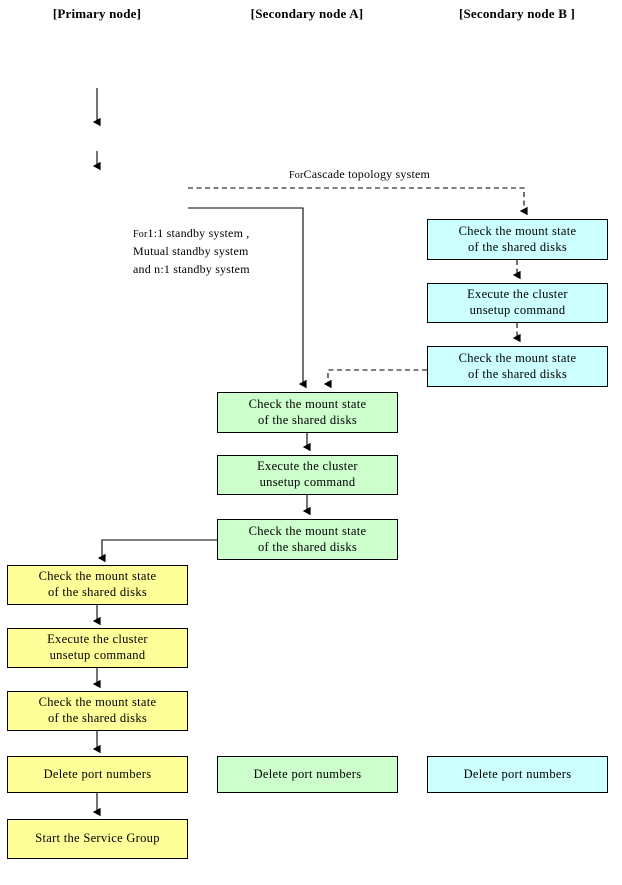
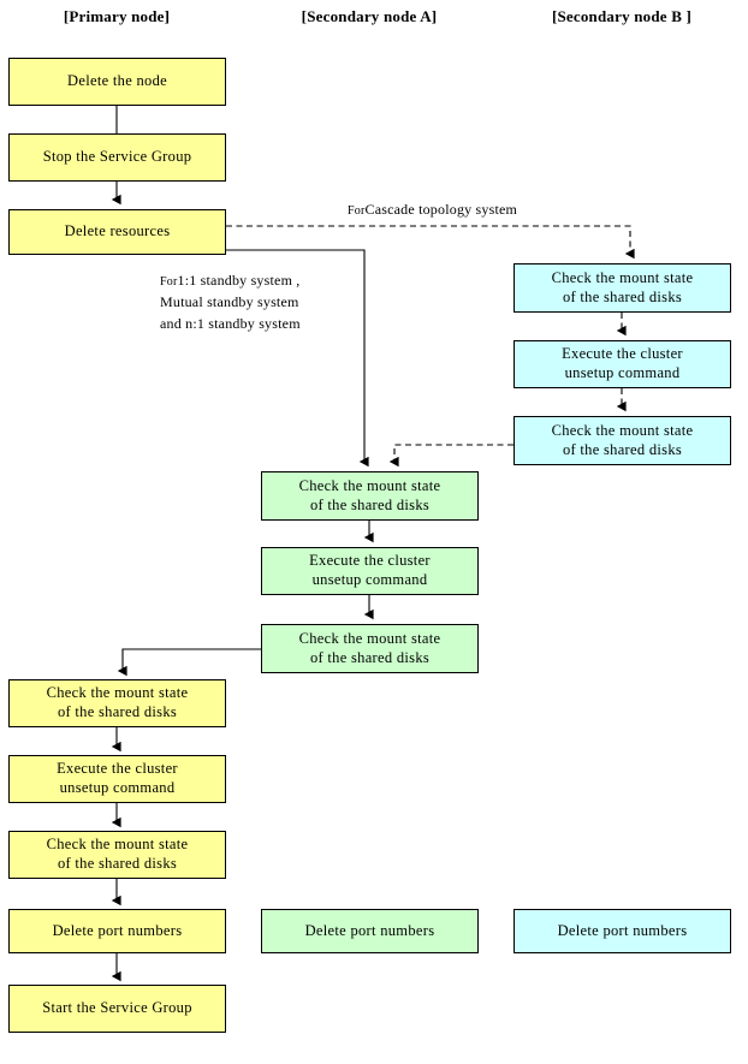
  [Primary node]
  [Secondary node A]
  [Secondary node B ]
+ Delete the node
+ Stop the Service Group
+ Delete resources
  Check the mount state
  of the shared disks
  Execute the cluster
  unsetup command
  Check the mount state
  of the shared disks
  Delete port numbers
  Start the Service Group
  Check the mount state
  of the shared disks
  Execute the cluster
  unsetup command
  Check the mount state
  of the shared disks
  Delete port numbers
  Check the mount state
  of the shared disks
  Execute the cluster
  unsetup command
  Check the mount state
  of the shared disks
  Delete port numbers
  ForCascade topology system
  For1:1 standby system ,
  Mutual standby system
  and n:1 standby system
